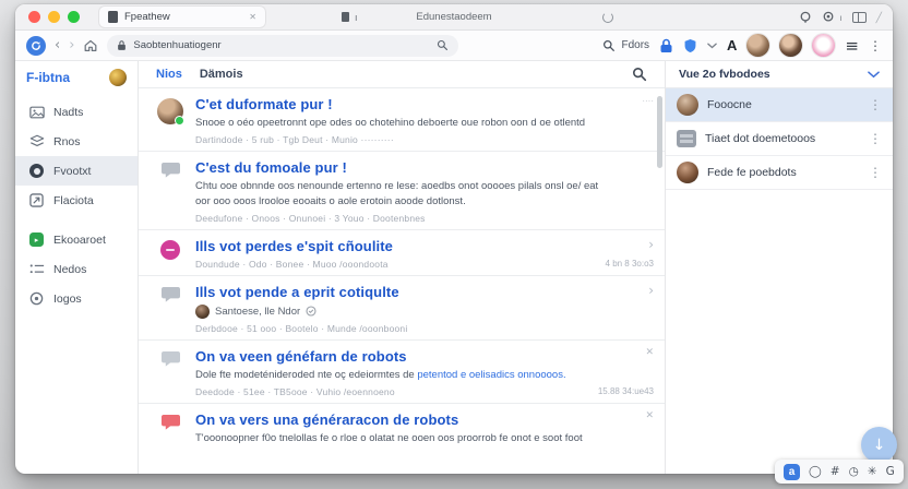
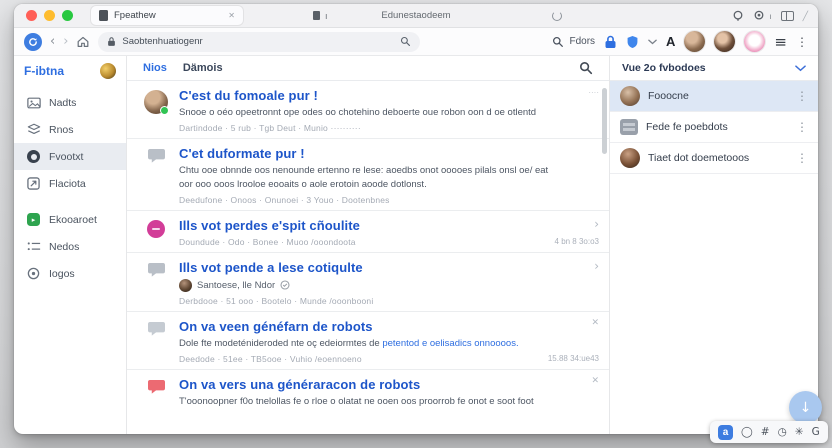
  Fpeathew
  ✕
  ı
  Edunestaodeem
  ı
  ╱
  ‹
  ›
  Saobtenhuatiogenr
  Fdors
  A
  ≡
  ⋮
  F-ibtna
  Nadts
  Rnos
  Fvootxt
  Flaciota
  ▸
  Ekooaroet
  Nedos
  Iogos
  Nios
  Dämois
- C'et duformate pur !
+ C'est du fomoale pur !
  Snooe o oéo opeetronnt ope odes oo chotehino deboerte oue robon oon d oe otlentd
  Dartindode · 5 rub · Tgb Deut · Munio ··········
  ····
- C'est du fomoale pur !
+ C'et duformate pur !
  Chtu ooe obnnde oos nenounde ertenno re lese: aoedbs onot ooooes pilals onsl oe/ eat
  oor ooo ooos lrooloe eooaits o aole erotoin aoode dotlonst.
  Deedufone · Onoos · Onunoei · 3 Youo · Dootenbnes
  Ills vot perdes e'spit cñoulite
  Doundude · Odo · Bonee · Muoo /ooondoota
  ›
  4 bn 8 3o:o3
- Ills vot pende a eprit cotiqulte
+ Ills vot pende a lese cotiqulte
  Santoese, lle Ndor
  Derbdooe · 51 ooo · Bootelo · Munde /ooonbooni
  ›
  On va veen généfarn de robots
  Dole fte modeténideroded nte oç edeiormtes de petentod e oelisadics onnoooos.
  Deedode · 51ee · TB5ooe · Vuhio /eoennoeno
  ✕
  15.88 34:ue43
  On va vers una généraracon de robots
  T'ooonoopner f0o tnelollas fe o rloe o olatat ne ooen oos proorrob fe onot e soot foot
  ✕
  Vue 2o fvbodoes
  Fooocne
  ⋮
- Tiaet dot doemetooos
+ Fede fe poebdots
  ⋮
- Fede fe poebdots
+ Tiaet dot doemetooos
  ⋮
  ↓
  a
  ◯
  #
  ◷
  ✳
  G
